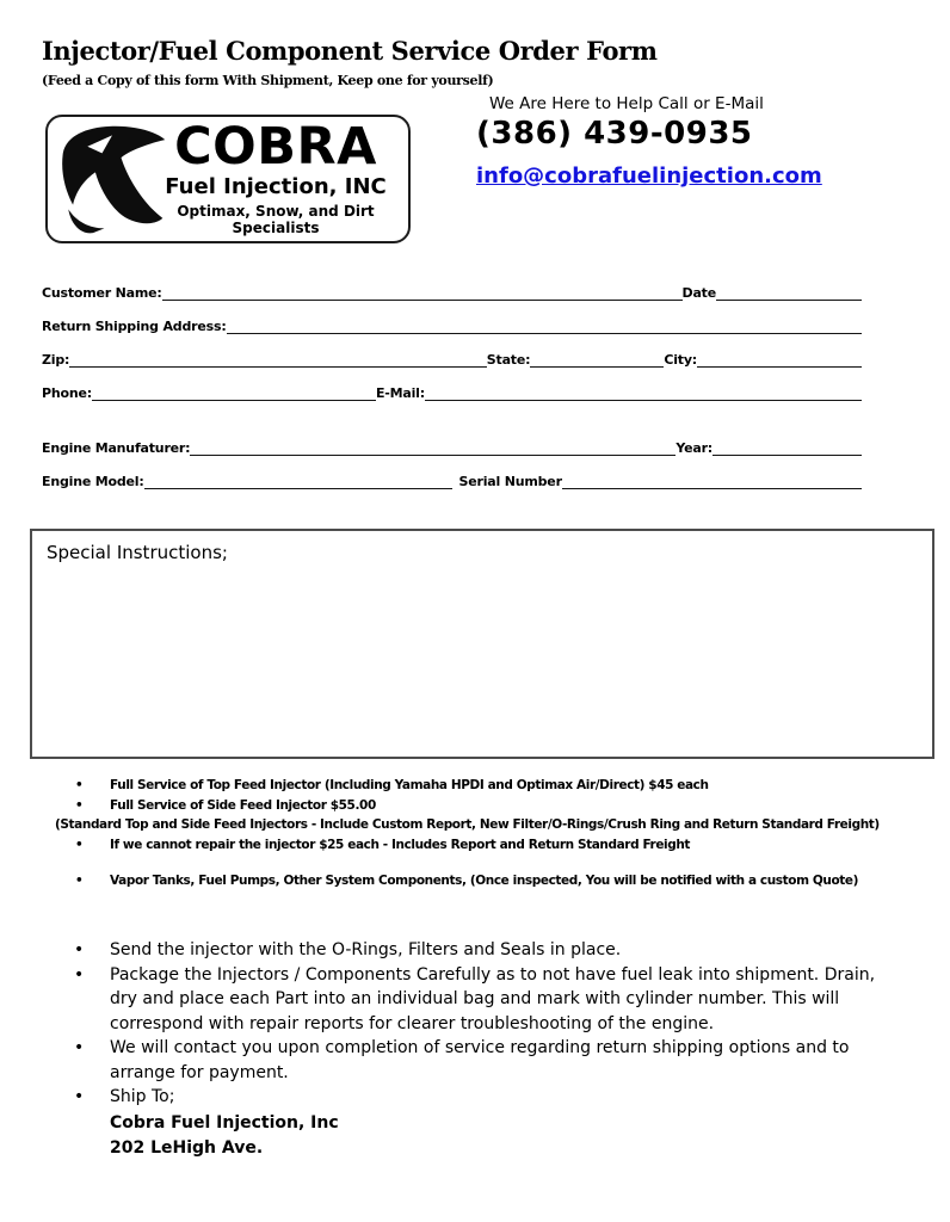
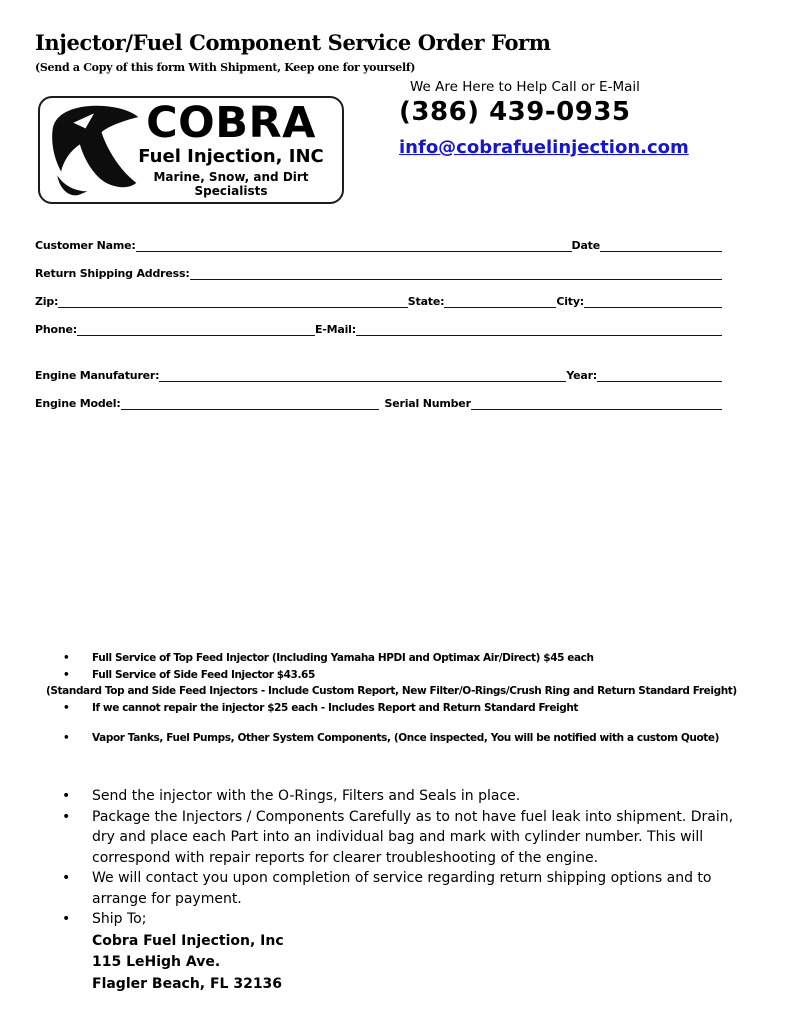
  Injector/Fuel Component Service Order Form
- (Feed a Copy of this form With Shipment, Keep one for yourself)
+ (Send a Copy of this form With Shipment, Keep one for yourself)
  We Are Here to Help Call or E-Mail
  (386) 439-0935
  info@cobrafuelinjection.com
  COBRA
  Fuel Injection, INC
- Optimax, Snow, and Dirt Specialists
+ Marine, Snow, and Dirt Specialists
  Customer Name:
  Date
  Return Shipping Address:
  Zip:
  State:
  City:
  Phone:
  E-Mail:
  Engine Manufaturer:
  Year:
  Engine Model:
  Serial Number
- Special Instructions;
  •
  Full Service of Top Feed Injector (Including Yamaha HPDI and Optimax Air/Direct) $45 each
  •
- Full Service of Side Feed Injector $55.00
+ Full Service of Side Feed Injector $43.65
  (Standard Top and Side Feed Injectors - Include Custom Report, New Filter/O-Rings/Crush Ring and Return Standard Freight)
  •
  If we cannot repair the injector $25 each - Includes Report and Return Standard Freight
  •
  Vapor Tanks, Fuel Pumps, Other System Components, (Once inspected, You will be notified with a custom Quote)
  •
  Send the injector with the O-Rings, Filters and Seals in place.
  •
  Package the Injectors / Components Carefully as to not have fuel leak into shipment. Drain, dry and place each Part into an individual bag and mark with cylinder number. This will correspond with repair reports for clearer troubleshooting of the engine.
  •
  We will contact you upon completion of service regarding return shipping options and to arrange for payment.
  •
  Ship To;
  Cobra Fuel Injection, Inc
- 202 LeHigh Ave.
+ 115 LeHigh Ave.
+ Flagler Beach, FL 32136
